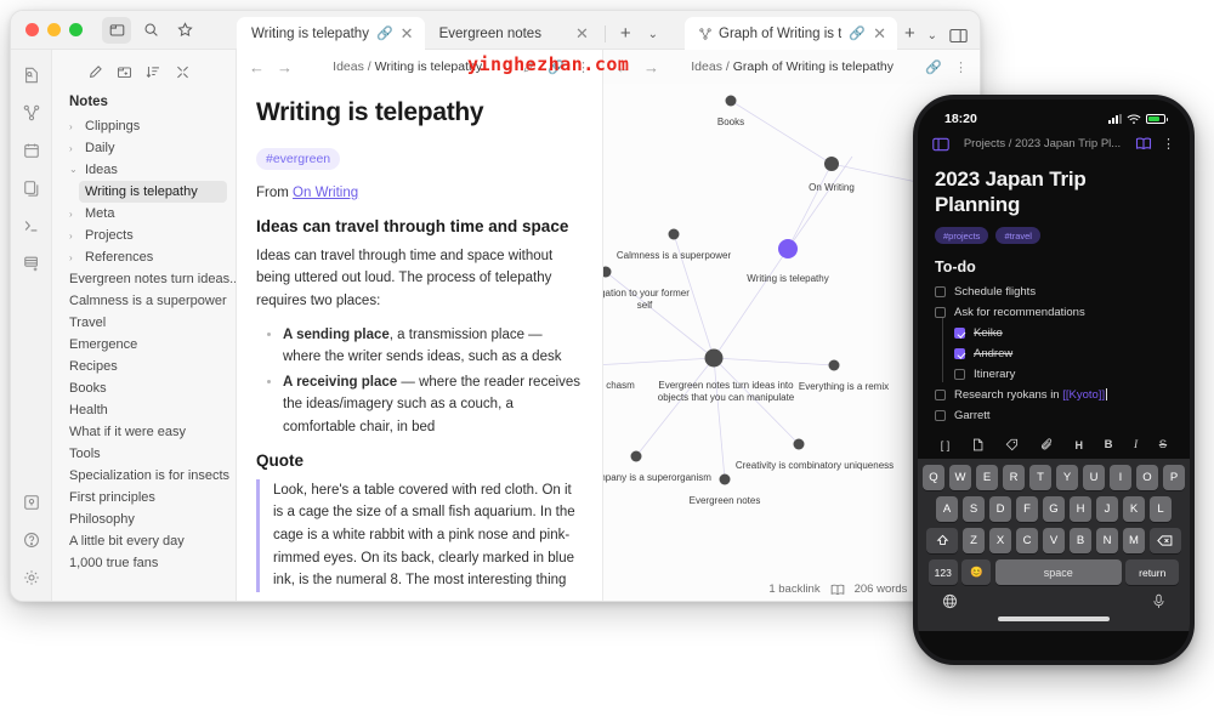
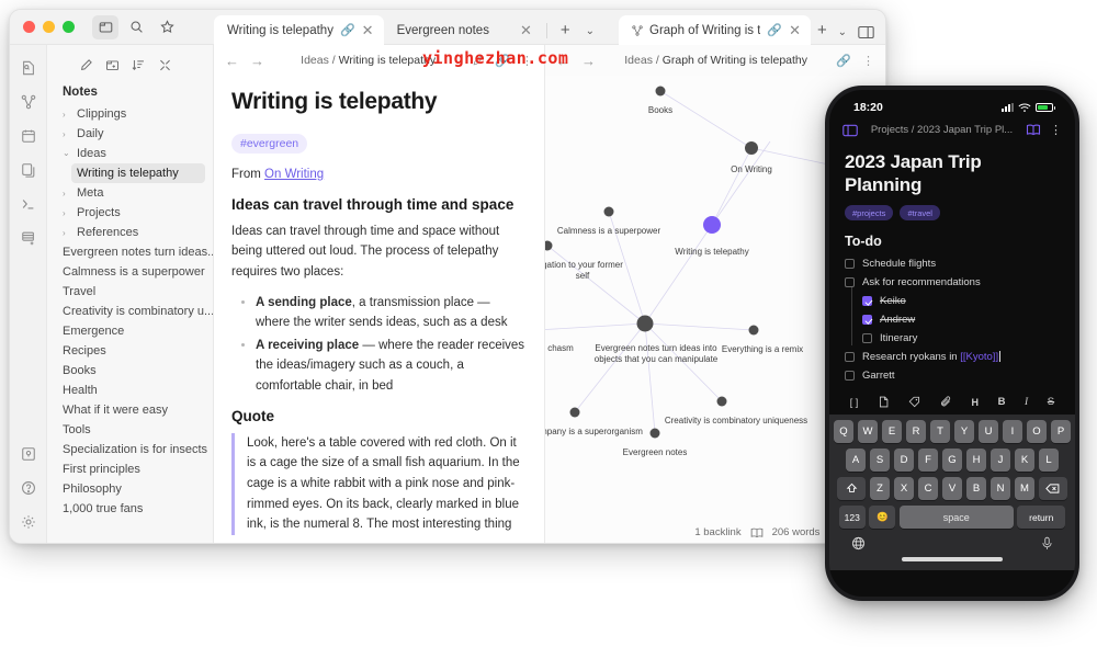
  Writing is telepathy
  🔗
  ✕
  Evergreen notes
  ✕
  +
  ⌄
  Graph of Writing is t
  🔗
  ✕
  +
  ⌄
  Notes
  ›
  Clippings
  ›
  Daily
  ⌄
  Ideas
  Writing is telepathy
  ›
  Meta
  ›
  Projects
  ›
  References
  Evergreen notes turn ideas..
  Calmness is a superpower
  Travel
+ Creativity is combinatory u...
  Emergence
  Recipes
  Books
  Health
  What if it were easy
  Tools
  Specialization is for insects
  First principles
  Philosophy
- A little bit every day
  1,000 true fans
  ←
  →
  Ideas / Writing is telepathy
  🔗
  ⋮
  Writing is telepathy
  #evergreen
  From On Writing
  Ideas can travel through time and space
  Ideas can travel through time and space without being uttered out loud. The process of telepathy requires two places:
  A sending place, a transmission place — where the writer sends ideas, such as a desk
  A receiving place — where the reader receives the ideas/imagery such as a couch, a comfortable chair, in bed
  Quote
  Look, here's a table covered with red cloth. On it is a cage the size of a small fish aquarium. In the cage is a white rabbit with a pink nose and pink-rimmed eyes. On its back, clearly marked in blue ink, is the numeral 8. The most interesting thing
  ←
  →
  Ideas / Graph of Writing is telepathy
  🔗
  ⋮
  Books
  On Writing
  Writing is telepathy
  Calmness is a superpower
  gation to your former
  self
  Evergreen notes turn ideas into
  objects that you can manipulate
  Everything is a remix
  Creativity is combinatory uniqueness
  pany is a superorganism
  Evergreen notes
  chasm
  1 backlink
  206 words
  yinghezhan.com
  18:20
  Projects / 2023 Japan Trip Pl...
  ⋮
  2023 Japan Trip Planning
  #projects
  #travel
  To-do
  Schedule flights
  Ask for recommendations
  Keiko
  Andrew
  Itinerary
  Research ryokans in [[Kyoto]]
  Garrett
  [ ]
  H
  B
  I
  S
  Q
  W
  E
  R
  T
  Y
  U
  I
  O
  P
  A
  S
  D
  F
  G
  H
  J
  K
  L
  Z
  X
  C
  V
  B
  N
  M
  123
  😊
  space
  return
